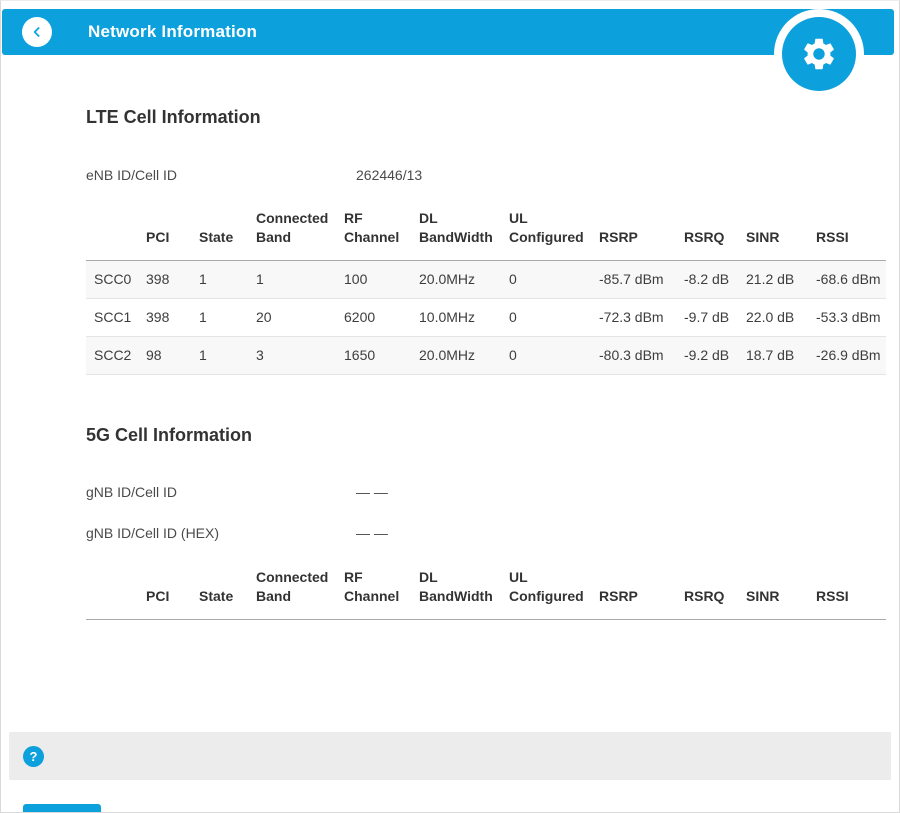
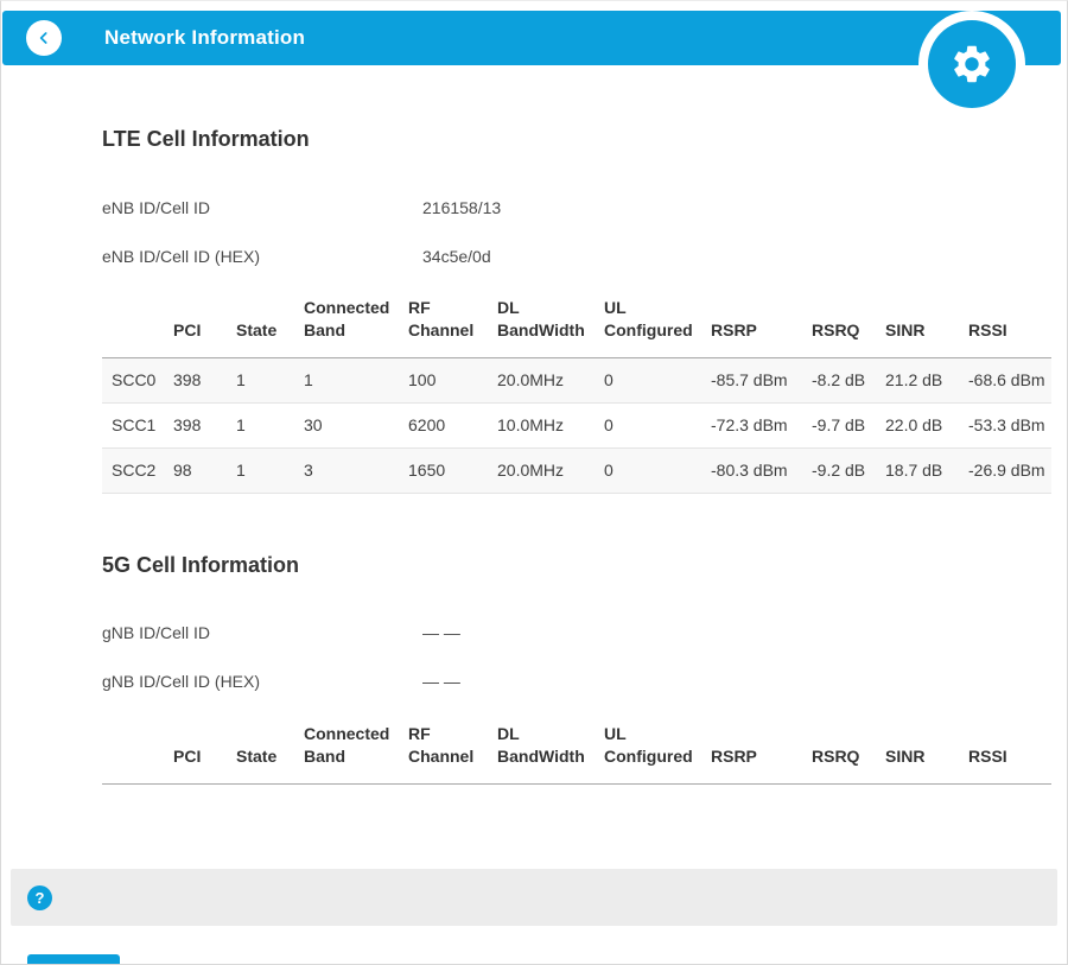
  Network Information
  LTE Cell Information
  eNB ID/Cell ID
- 262446/13
+ 216158/13
+ eNB ID/Cell ID (HEX)
+ 34c5e/0d
  	PCI	State	Connected Band	RF Channel	DL BandWidth	UL Configured	RSRP	RSRQ	SINR	RSSI
  SCC0	398	1	1	100	20.0MHz	0	-85.7 dBm	-8.2 dB	21.2 dB	-68.6 dBm
- SCC1	398	1	20	6200	10.0MHz	0	-72.3 dBm	-9.7 dB	22.0 dB	-53.3 dBm
+ SCC1	398	1	30	6200	10.0MHz	0	-72.3 dBm	-9.7 dB	22.0 dB	-53.3 dBm
  SCC2	98	1	3	1650	20.0MHz	0	-80.3 dBm	-9.2 dB	18.7 dB	-26.9 dBm
  5G Cell Information
  gNB ID/Cell ID
  — —
  gNB ID/Cell ID (HEX)
  — —
  	PCI	State	Connected Band	RF Channel	DL BandWidth	UL Configured	RSRP	RSRQ	SINR	RSSI
  ?
